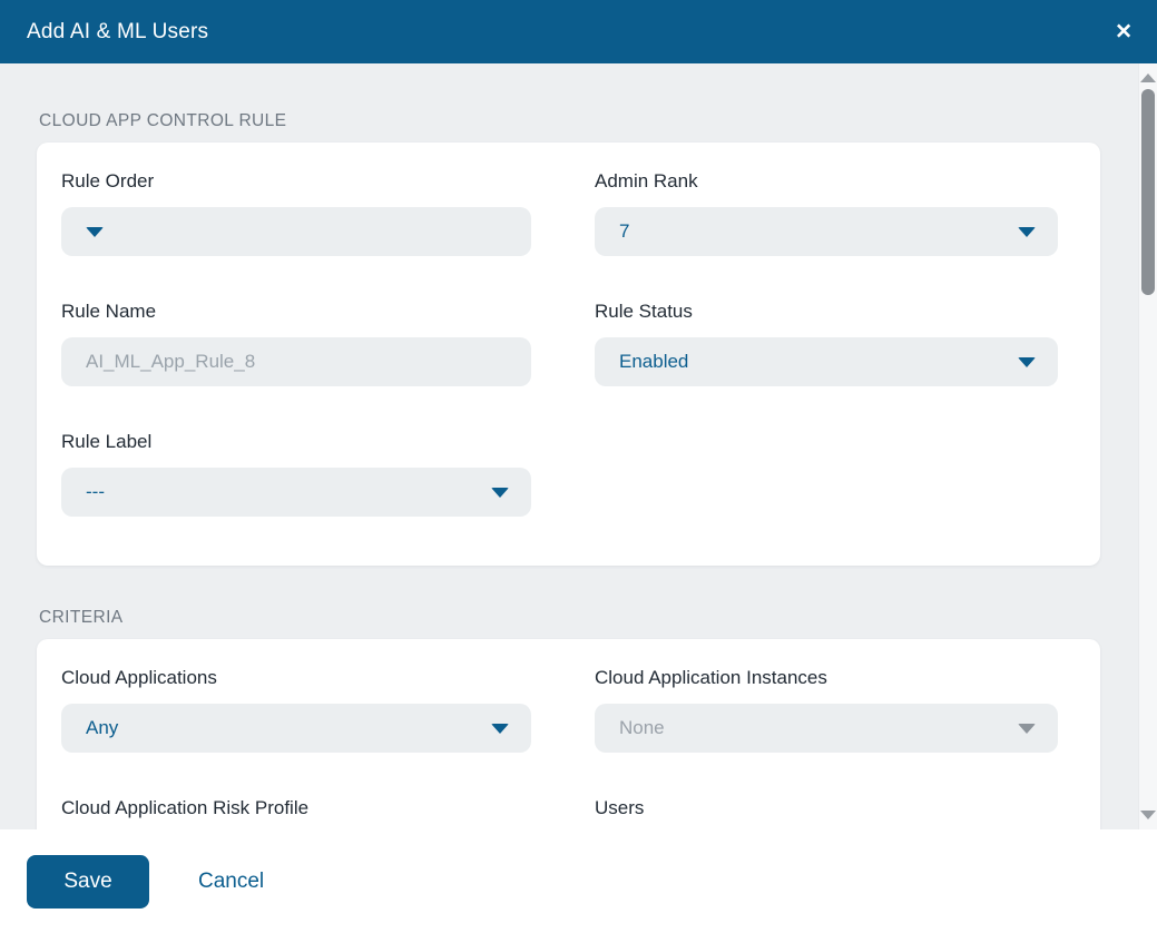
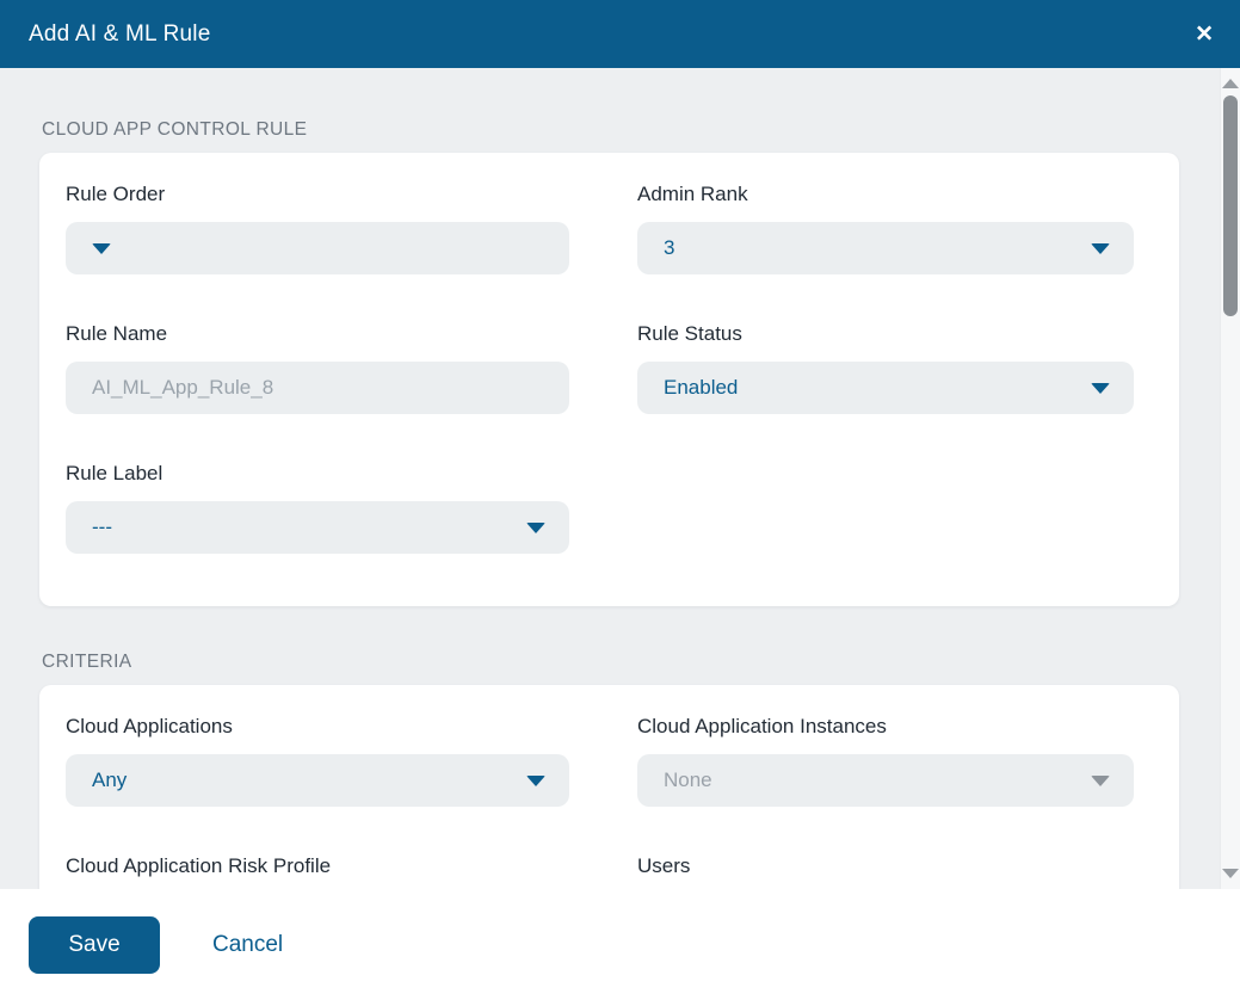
- Add AI & ML Users
+ Add AI & ML Rule
  ✕
  CLOUD APP CONTROL RULE
  Rule Order
  Admin Rank
- 7
+ 3
  Rule Name
  AI_ML_App_Rule_8
  Rule Status
  Enabled
  Rule Label
  ---
  CRITERIA
  Cloud Applications
  Any
  Cloud Application Instances
  None
  Cloud Application Risk Profile
  Users
  Save
  Cancel
